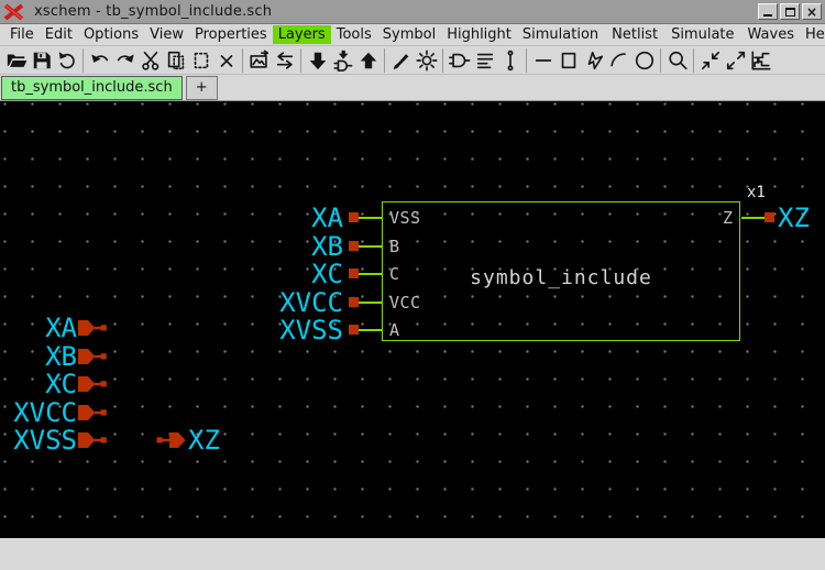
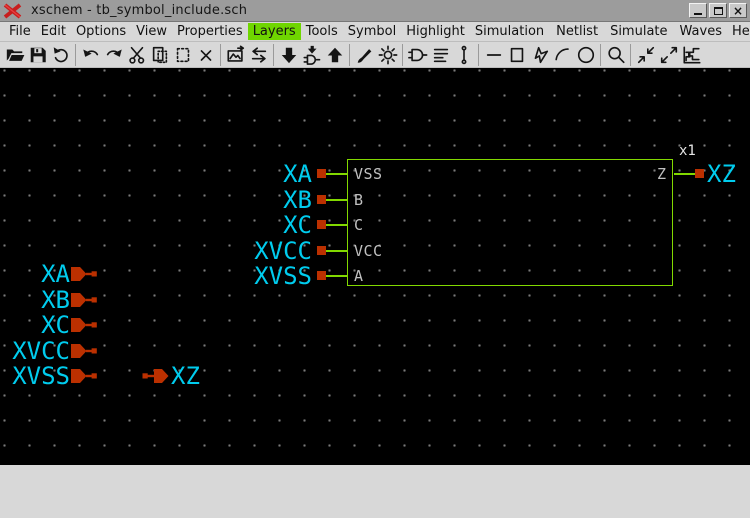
  xschem - tb_symbol_include.sch
  ×
  File
  Edit
  Options
  View
  Properties
  Layers
  Tools
  Symbol
  Highlight
  Simulation
  Netlist
  Simulate
  Waves
- tb_symbol_include.sch
- +
- symbol_include
  x1
  VSS
  B
  C
  VCC
  A
  Z
  XA
  XB
  XC
  XVCC
  XVSS
  XZ
  XA
  XB
  XC
  XVCC
  XVSS
  XZ
